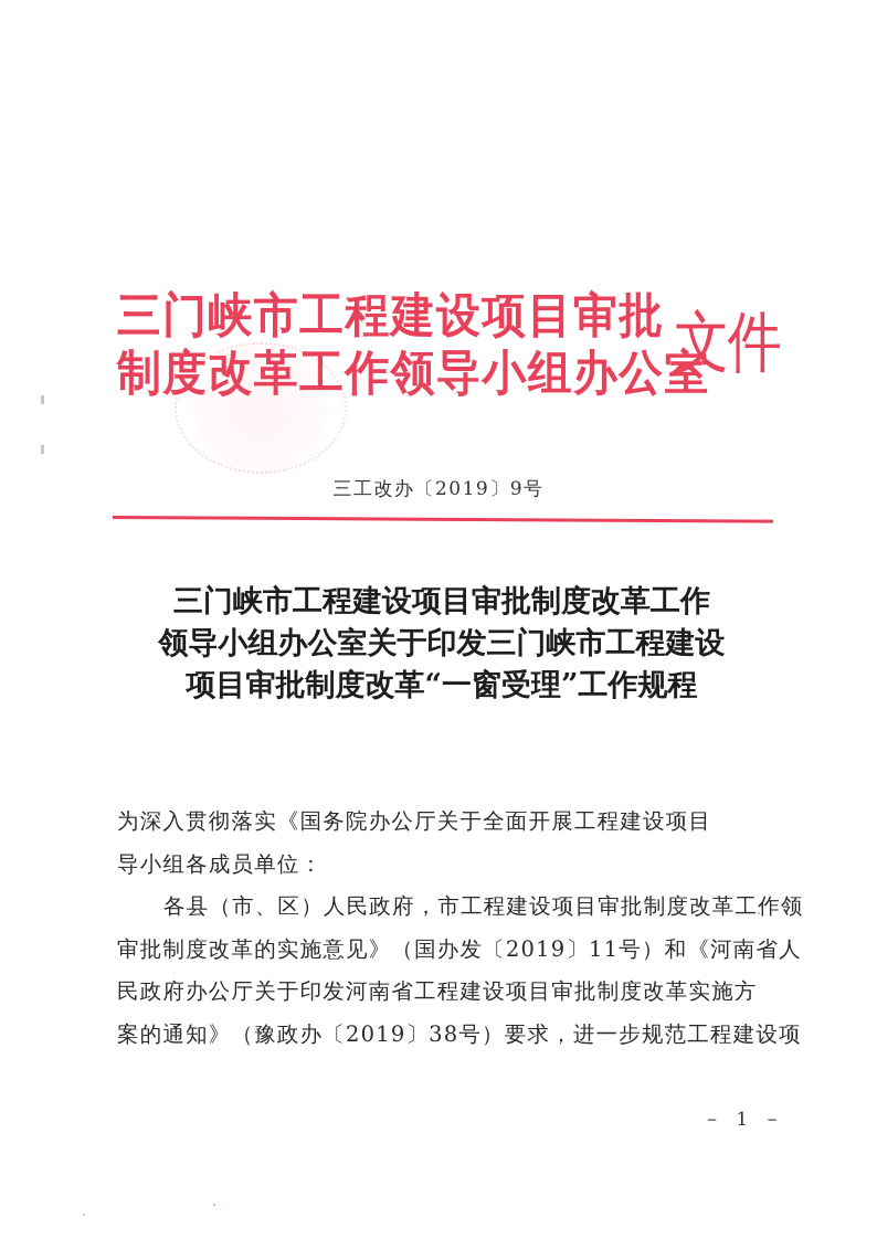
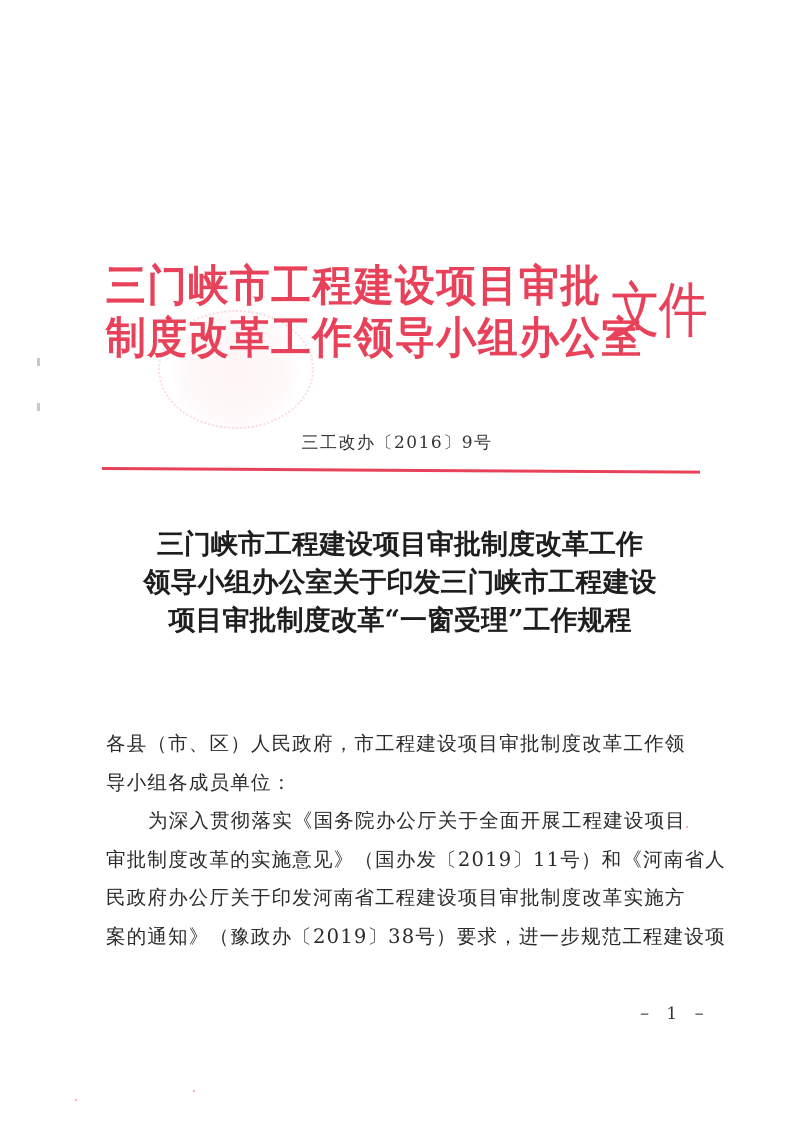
  三门峡市工程建设项目审批
  制度改革工作领导小组办公
  文件
- 三工改办〔2019〕9号
+ 三工改办〔2016〕9号
  三门峡市工程建设项目审批制度改革工作
  领导小组办公室关于印发三门峡市工程建设
  项目审批制度改革“一窗受理”工作规程
- 为深入贯彻落实《国务院办公厅关于全面开展工程建设项目
+ 各县（市、区）人民政府，市工程建设项目审批制度改革工作领
  导小组各成员单位：
- 各县（市、区）人民政府，市工程建设项目审批制度改革工作领
+ 为深入贯彻落实《国务院办公厅关于全面开展工程建设项目
  审批制度改革的实施意见》（国办发〔2019〕11号）和《河南省人
  民政府办公厅关于印发河南省工程建设项目审批制度改革实施方
  案的通知》（豫政办〔2019〕38号）要求，进一步规范工程建设项
  － 1 －
